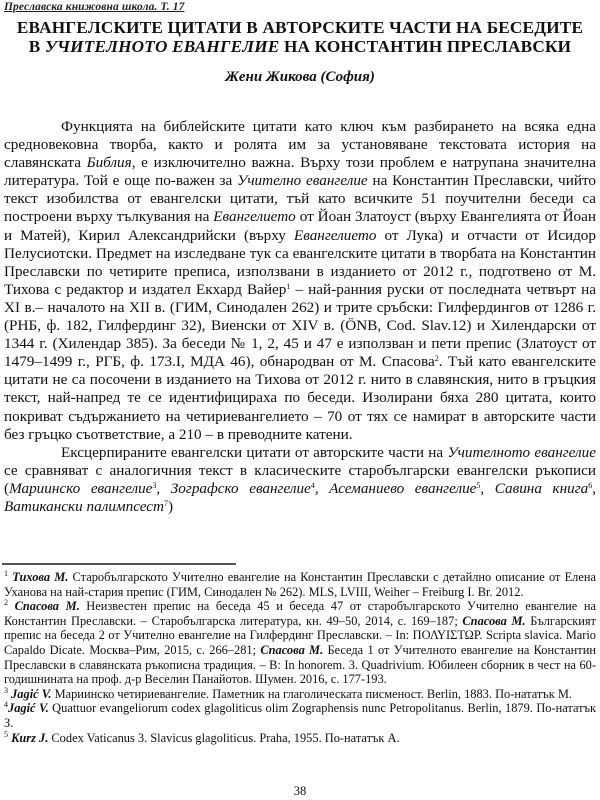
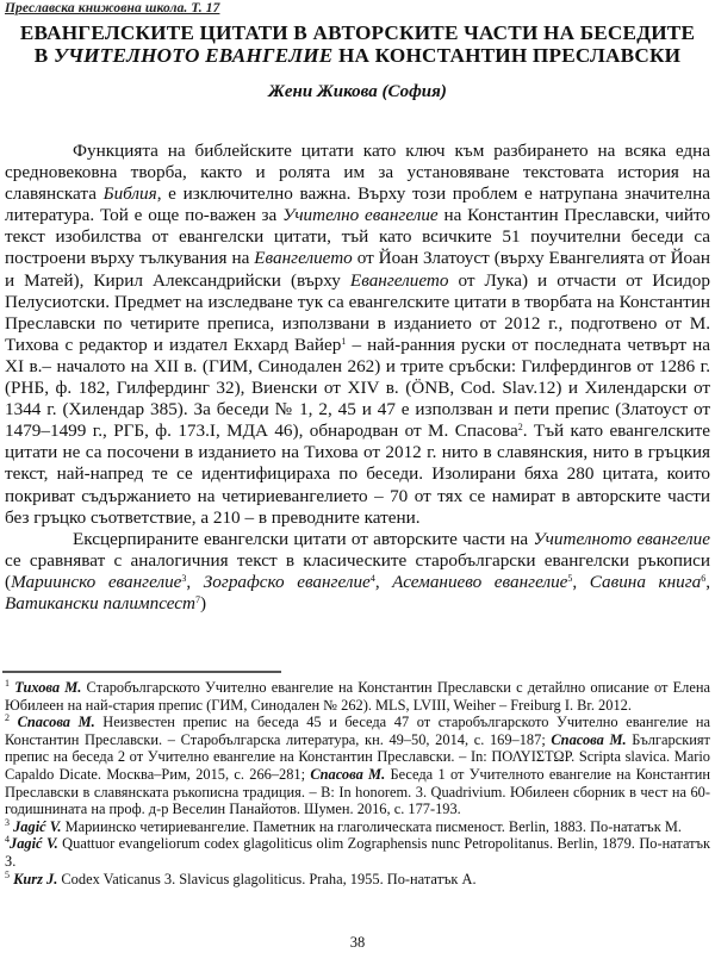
  Преславска книжовна школа. Т. 17
  ЕВАНГЕЛСКИТЕ ЦИТАТИ В АВТОРСКИТЕ ЧАСТИ НА БЕСЕДИТЕ
  В УЧИТЕЛНОТО ЕВАНГЕЛИЕ НА КОНСТАНТИН ПРЕСЛАВСКИ
  Жени Жикова (София)
  Функцията на библейските цитати като ключ към разбирането на всяка една средновековна творба, както и ролята им за установяване текстовата история на славянската Библия, е изключително важна. Върху този проблем е натрупана значителна литература. Той е още по-важен за Учително евангелие на Константин Преславски, чийто текст изобилства от евангелски цитати, тъй като всичките 51 поучителни беседи са построени върху тълкувания на Евангелието от Йоан Златоуст (върху Евангелията от Йоан и Матей), Кирил Александрийски (върху Евангелието от Лука) и отчасти от Исидор Пелусиотски. Предмет на изследване тук са евангелските цитати в творбата на Константин Преславски по четирите преписа, използвани в изданието от 2012 г., подготвено от М. Тихова с редактор и издател Екхард Вайер1 – най-ранния руски от последната четвърт на XI в.– началото на XII в. (ГИМ, Синодален 262) и трите сръбски: Гилфердингов от 1286 г. (РНБ, ф. 182, Гилфердинг 32), Виенски от XIV в. (ÖNB, Cod. Slav.12) и Хилендарски от 1344 г. (Хилендар 385). За беседи № 1, 2, 45 и 47 е използван и пети препис (Златоуст от 1479–1499 г., РГБ, ф. 173.I, МДА 46), обнародван от М. Спасова2. Тъй като евангелските цитати не са посочени в изданието на Тихова от 2012 г. нито в славянския, нито в гръцкия текст, най-напред те се идентифицираха по беседи. Изолирани бяха 280 цитата, които покриват съдържанието на четириевангелието – 70 от тях се намират в авторските части без гръцко съответствие, а 210 – в преводните катени.
  Ексцерпираните евангелски цитати от авторските части на Учителното евангелие се сравняват с аналогичния текст в класическите старобългарски евангелски ръкописи (Мариинско евангелие3, Зографско евангелие4, Асеманиево евангелие5, Савина книга6, Ватикански палимпсест7)
- 1 Тихова М. Старобългарското Учително евангелие на Константин Преславски с детайлно описание от Елена Уханова на най-стария препис (ГИМ, Синодален № 262). MLS, LVIII, Weiher – Freiburg I. Br. 2012.
+ 1 Тихова М. Старобългарското Учително евангелие на Константин Преславски с детайлно описание от Елена Юбилеен на най-стария препис (ГИМ, Синодален № 262). MLS, LVIII, Weiher – Freiburg I. Br. 2012.
- 2 Спасова М. Неизвестен препис на беседа 45 и беседа 47 от старобългарското Учително евангелие на Константин Преславски. – Старобългарска литература, кн. 49–50, 2014, с. 169–187; Спасова М. Българският препис на беседа 2 от Учително евангелие на Гилфердинг Преславски. – In: ΠΟΛΥΙΣΤΩΡ. Scripta slavica. Mario Capaldo Dicate. Москва–Рим, 2015, с. 266–281; Спасова М. Беседа 1 от Учителното евангелие на Константин Преславски в славянската ръкописна традиция. – В: In honorem. 3. Quadrivium. Юбилеен сборник в чест на 60-годишнината на проф. д-р Веселин Панайотов. Шумен. 2016, с. 177-193.
+ 2 Спасова М. Неизвестен препис на беседа 45 и беседа 47 от старобългарското Учително евангелие на Константин Преславски. – Старобългарска литература, кн. 49–50, 2014, с. 169–187; Спасова М. Българският препис на беседа 2 от Учително евангелие на Константин Преславски. – In: ΠΟΛΥΙΣΤΩΡ. Scripta slavica. Mario Capaldo Dicate. Москва–Рим, 2015, с. 266–281; Спасова М. Беседа 1 от Учителното евангелие на Константин Преславски в славянската ръкописна традиция. – В: In honorem. 3. Quadrivium. Юбилеен сборник в чест на 60-годишнината на проф. д-р Веселин Панайотов. Шумен. 2016, с. 177-193.
  3 Jagić V. Мариинско четириевангелие. Паметник на глаголическата писменост. Berlin, 1883. По-нататък М.
  4Jagić V. Quattuor evangeliorum codex glagoliticus olim Zographensis nunc Petropolitanus. Berlin, 1879. По-нататък З.
  5 Kurz J. Codex Vaticanus 3. Slavicus glagoliticus. Praha, 1955. По-нататък А.
  38
